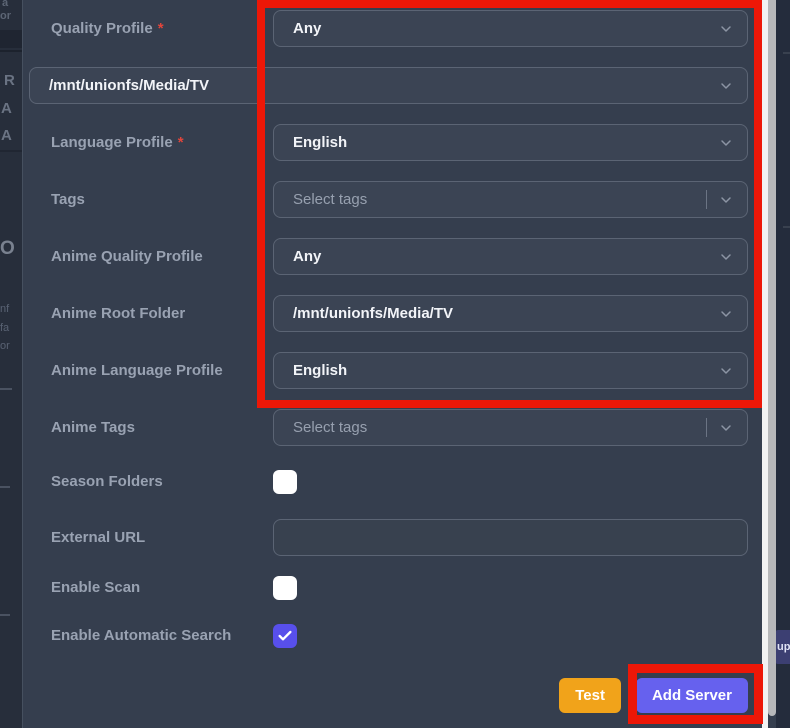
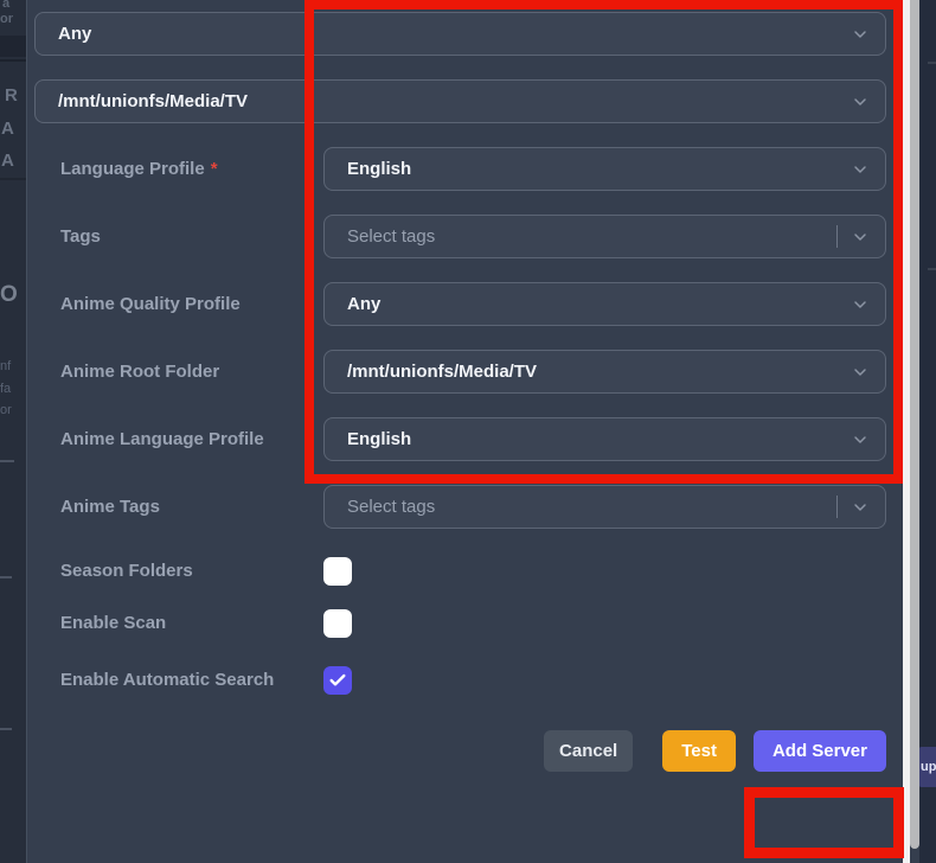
  a
  or
  R
  A
  A
  O
  nf
  fa
  or
- Quality Profile *
  Any
  /mnt/unionfs/Media/TV
  Language Profile *
  English
  Tags
  Select tags
  Anime Quality Profile
  Any
  Anime Root Folder
  /mnt/unionfs/Media/TV
  Anime Language Profile
  English
  Anime Tags
  Select tags
  Season Folders
- External URL
  Enable Scan
  Enable Automatic Search
+ Cancel
  Test
  Add Server
  up
